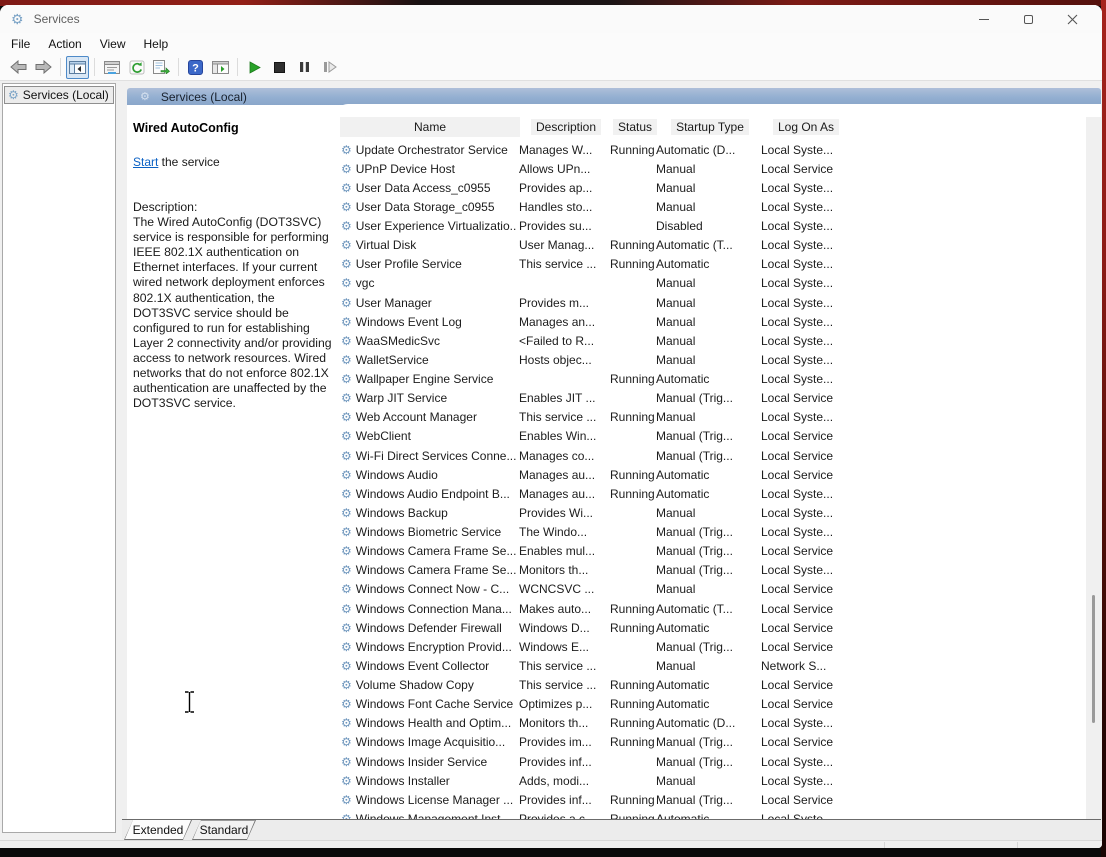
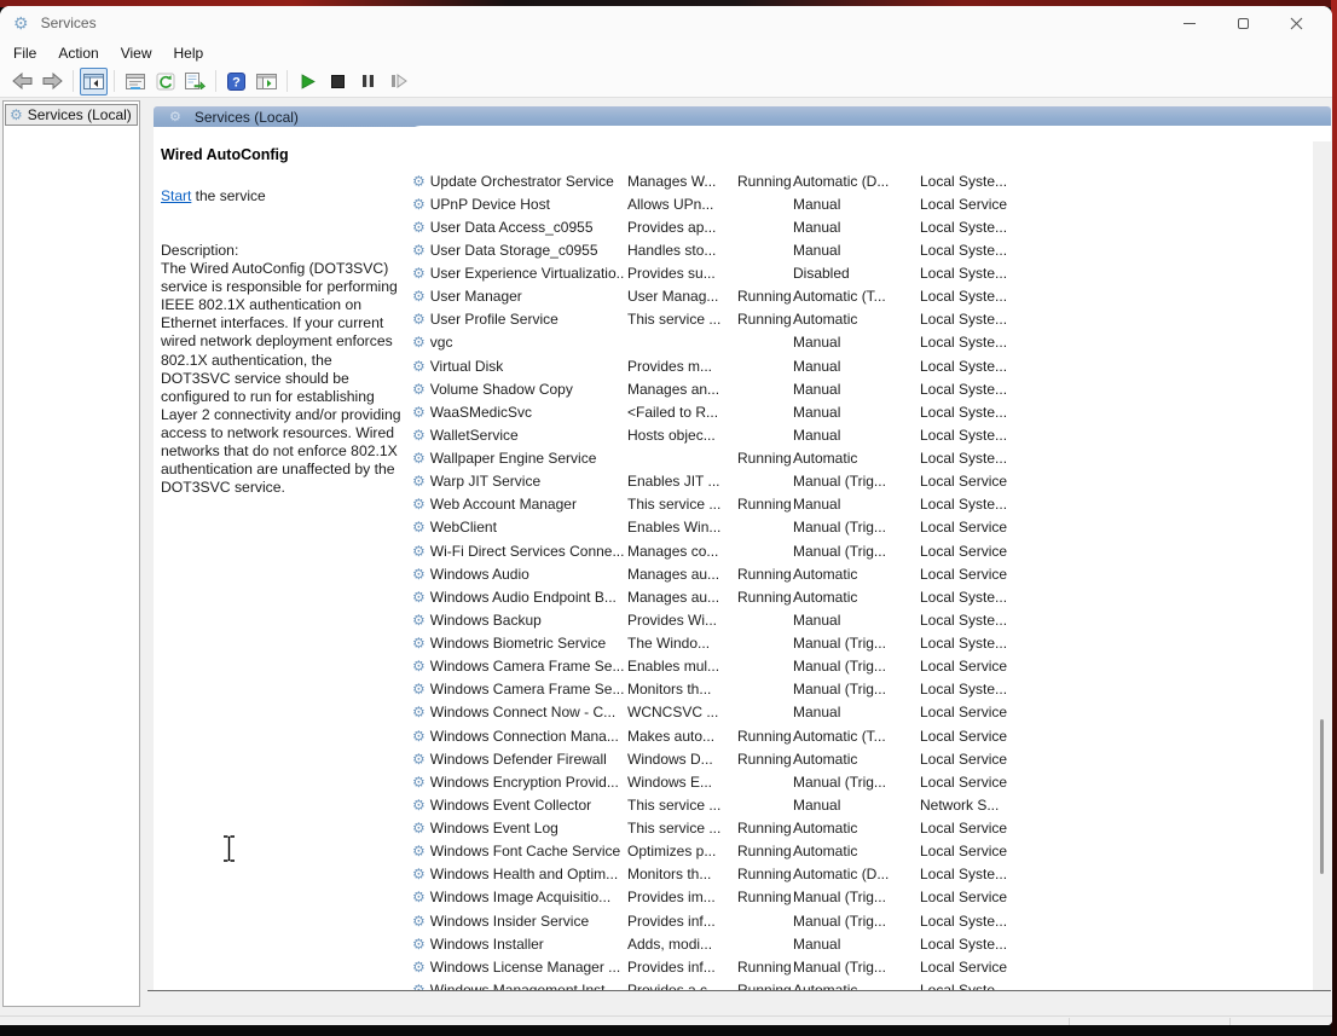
  ⚙
  Services
  File
  Action
  View
  Help
  ?
  ⚙
  Services (Local)
  ⚙
  Services (Local)
  Wired AutoConfig
  Start the service
  Description:
  The Wired AutoConfig (DOT3SVC) service is responsible for performing IEEE 802.1X authentication on Ethernet interfaces. If your current wired network deployment enforces 802.1X authentication, the DOT3SVC service should be configured to run for establishing Layer 2 connectivity and/or providing access to network resources. Wired networks that do not enforce 802.1X authentication are unaffected by the DOT3SVC service.
- Name
- Description
- Status
- Startup Type
- Log On As
  ⚙
  Update Orchestrator Service
  Manages W...
  Running
  Automatic (D...
  Local Syste...
  ⚙
  UPnP Device Host
  Allows UPn...
  Manual
  Local Service
  ⚙
  User Data Access_c0955
  Provides ap...
  Manual
  Local Syste...
  ⚙
  User Data Storage_c0955
  Handles sto...
  Manual
  Local Syste...
  ⚙
  User Experience Virtualizatio..
  Provides su...
  Disabled
  Local Syste...
  ⚙
- Virtual Disk
+ User Manager
  User Manag...
  Running
  Automatic (T...
  Local Syste...
  ⚙
  User Profile Service
  This service ...
  Running
  Automatic
  Local Syste...
  ⚙
  vgc
  Manual
  Local Syste...
  ⚙
- User Manager
+ Virtual Disk
  Provides m...
  Manual
  Local Syste...
  ⚙
- Windows Event Log
+ Volume Shadow Copy
  Manages an...
  Manual
  Local Syste...
  ⚙
  WaaSMedicSvc
  <Failed to R...
  Manual
  Local Syste...
  ⚙
  WalletService
  Hosts objec...
  Manual
  Local Syste...
  ⚙
  Wallpaper Engine Service
  Running
  Automatic
  Local Syste...
  ⚙
  Warp JIT Service
  Enables JIT ...
  Manual (Trig...
  Local Service
  ⚙
  Web Account Manager
  This service ...
  Running
  Manual
  Local Syste...
  ⚙
  WebClient
  Enables Win...
  Manual (Trig...
  Local Service
  ⚙
  Wi-Fi Direct Services Conne...
  Manages co...
  Manual (Trig...
  Local Service
  ⚙
  Windows Audio
  Manages au...
  Running
  Automatic
  Local Service
  ⚙
  Windows Audio Endpoint B...
  Manages au...
  Running
  Automatic
  Local Syste...
  ⚙
  Windows Backup
  Provides Wi...
  Manual
  Local Syste...
  ⚙
  Windows Biometric Service
  The Windo...
  Manual (Trig...
  Local Syste...
  ⚙
  Windows Camera Frame Se...
  Enables mul...
  Manual (Trig...
  Local Service
  ⚙
  Windows Camera Frame Se...
  Monitors th...
  Manual (Trig...
  Local Syste...
  ⚙
  Windows Connect Now - C...
  WCNCSVC ...
  Manual
  Local Service
  ⚙
  Windows Connection Mana...
  Makes auto...
  Running
  Automatic (T...
  Local Service
  ⚙
  Windows Defender Firewall
  Windows D...
  Running
  Automatic
  Local Service
  ⚙
  Windows Encryption Provid...
  Windows E...
  Manual (Trig...
  Local Service
  ⚙
  Windows Event Collector
  This service ...
  Manual
  Network S...
  ⚙
- Volume Shadow Copy
+ Windows Event Log
  This service ...
  Running
  Automatic
  Local Service
  ⚙
  Windows Font Cache Service
  Optimizes p...
  Running
  Automatic
  Local Service
  ⚙
  Windows Health and Optim...
  Monitors th...
  Running
  Automatic (D...
  Local Syste...
  ⚙
  Windows Image Acquisitio...
  Provides im...
  Running
  Manual (Trig...
  Local Service
  ⚙
  Windows Insider Service
  Provides inf...
  Manual (Trig...
  Local Syste...
  ⚙
  Windows Installer
  Adds, modi...
  Manual
  Local Syste...
  ⚙
  Windows License Manager ...
  Provides inf...
  Running
  Manual (Trig...
  Local Service
- Extended
- Standard
